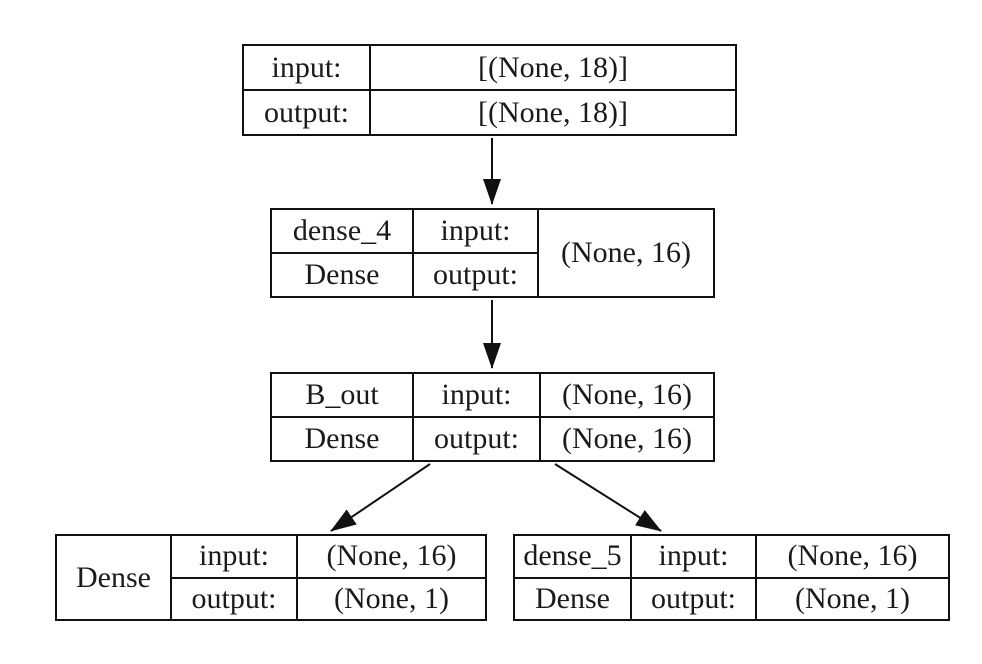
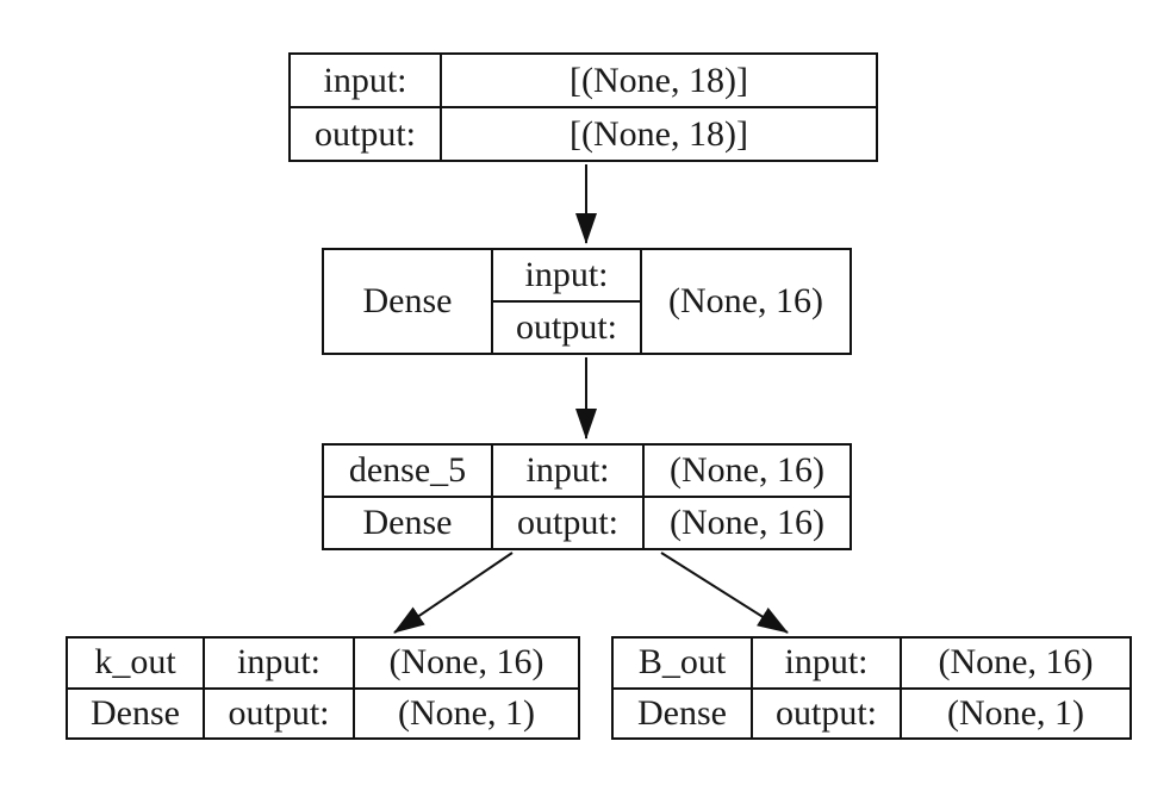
  input:
  output:
  [(None, 18)]
  [(None, 18)]
- dense_4
  Dense
  input:
  output:
  (None, 16)
- B_out
+ dense_5
  Dense
  input:
  output:
  (None, 16)
  (None, 16)
+ k_out
  Dense
  input:
  output:
  (None, 16)
  (None, 1)
- dense_5
+ B_out
  Dense
  input:
  output:
  (None, 16)
  (None, 1)
